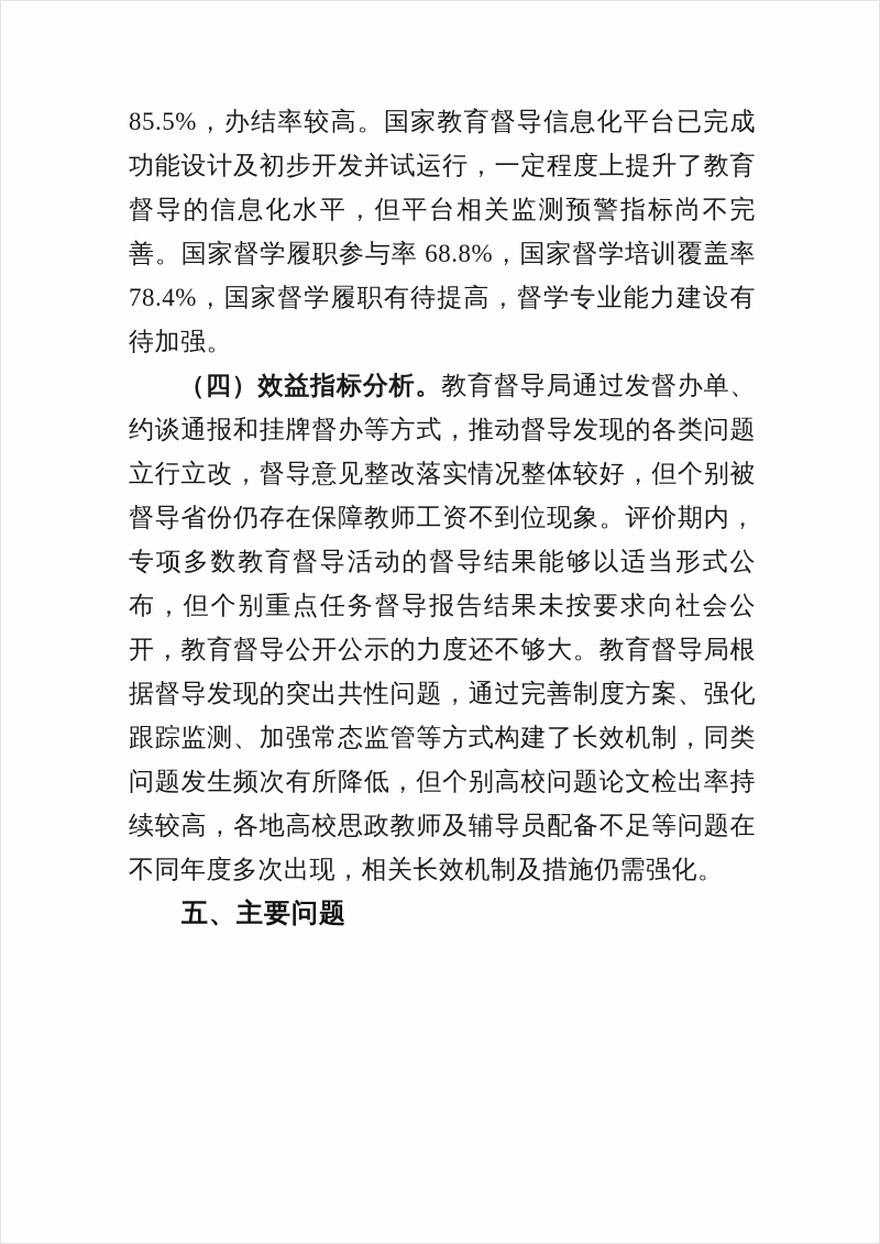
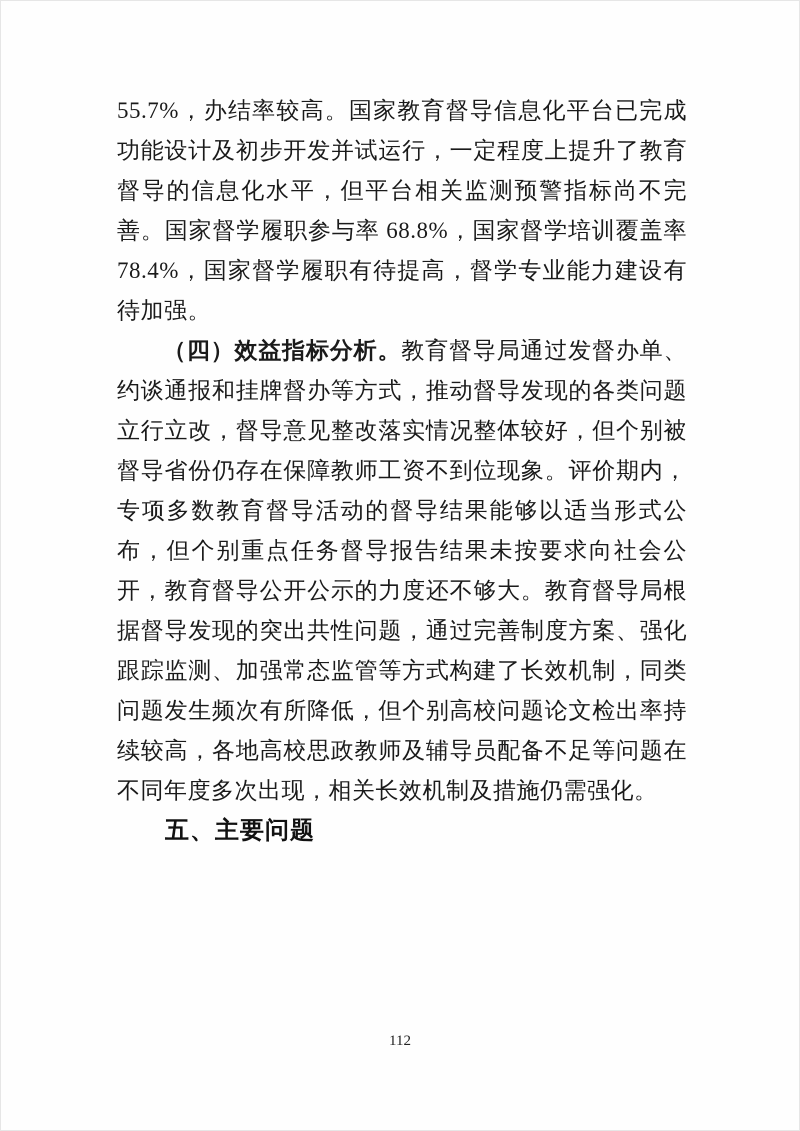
- 85.5%，办结率较高。国家教育督导信息化平台已完成功能设计及初步开发并试运行，一定程度上提升了教育督导的信息化水平，但平台相关监测预警指标尚不完善。国家督学履职参与率 68.8%，国家督学培训覆盖率 78.4%，国家督学履职有待提高，督学专业能力建设有待加强。
+ 55.7%，办结率较高。国家教育督导信息化平台已完成功能设计及初步开发并试运行，一定程度上提升了教育督导的信息化水平，但平台相关监测预警指标尚不完善。国家督学履职参与率 68.8%，国家督学培训覆盖率 78.4%，国家督学履职有待提高，督学专业能力建设有待加强。
  （四）效益指标分析。教育督导局通过发督办单、约谈通报和挂牌督办等方式，推动督导发现的各类问题立行立改，督导意见整改落实情况整体较好，但个别被督导省份仍存在保障教师工资不到位现象。评价期内，专项多数教育督导活动的督导结果能够以适当形式公布，但个别重点任务督导报告结果未按要求向社会公开，教育督导公开公示的力度还不够大。教育督导局根据督导发现的突出共性问题，通过完善制度方案、强化跟踪监测、加强常态监管等方式构建了长效机制，同类问题发生频次有所降低，但个别高校问题论文检出率持续较高，各地高校思政教师及辅导员配备不足等问题在不同年度多次出现，相关长效机制及措施仍需强化。
  五、主要问题
+ 112
